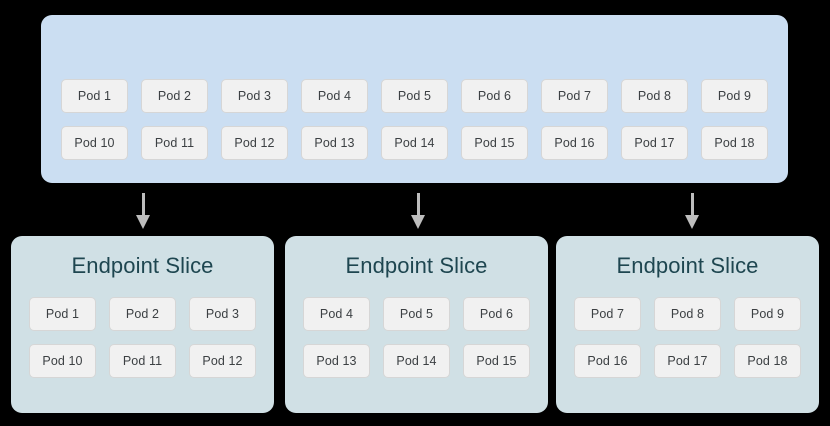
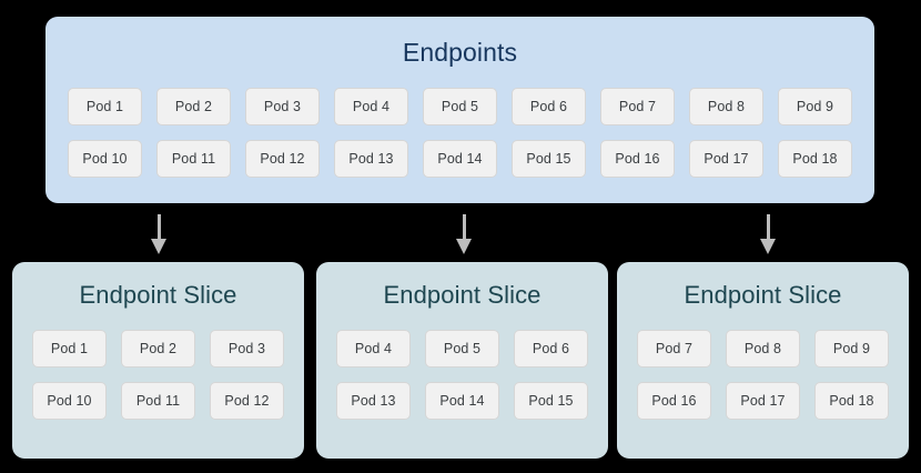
+ Endpoints
  Pod 1
  Pod 2
  Pod 3
  Pod 4
  Pod 5
  Pod 6
  Pod 7
  Pod 8
  Pod 9
  Pod 10
  Pod 11
  Pod 12
  Pod 13
  Pod 14
  Pod 15
  Pod 16
  Pod 17
  Pod 18
  Endpoint Slice
  Pod 1
  Pod 2
  Pod 3
  Pod 10
  Pod 11
  Pod 12
  Endpoint Slice
  Pod 4
  Pod 5
  Pod 6
  Pod 13
  Pod 14
  Pod 15
  Endpoint Slice
  Pod 7
  Pod 8
  Pod 9
  Pod 16
  Pod 17
  Pod 18
